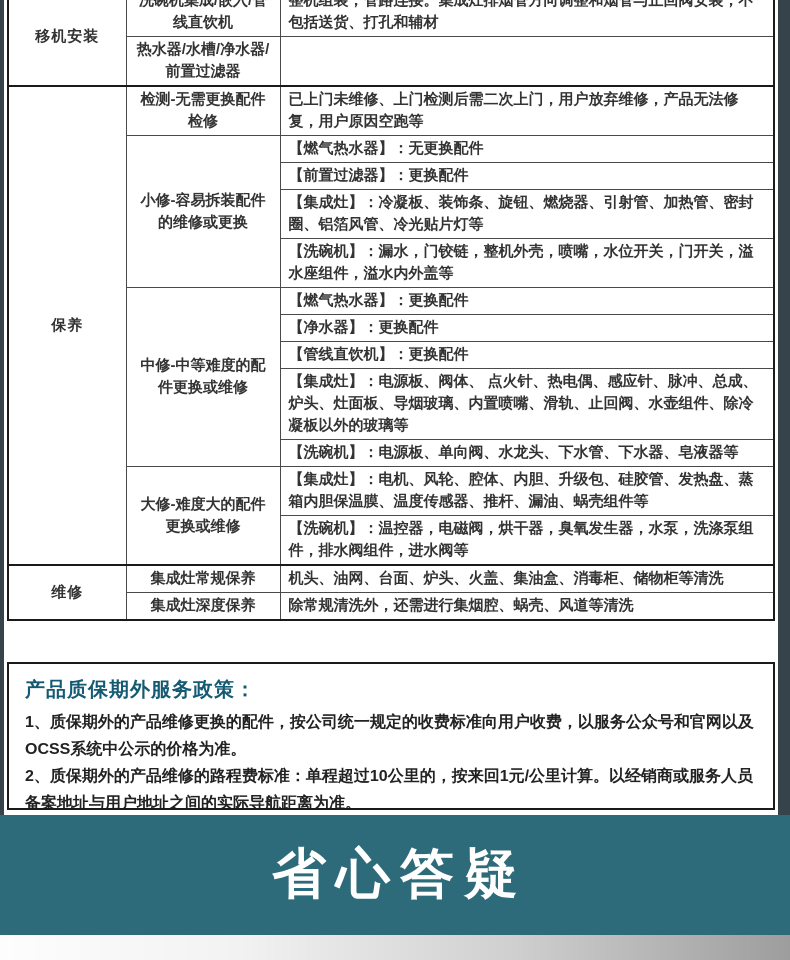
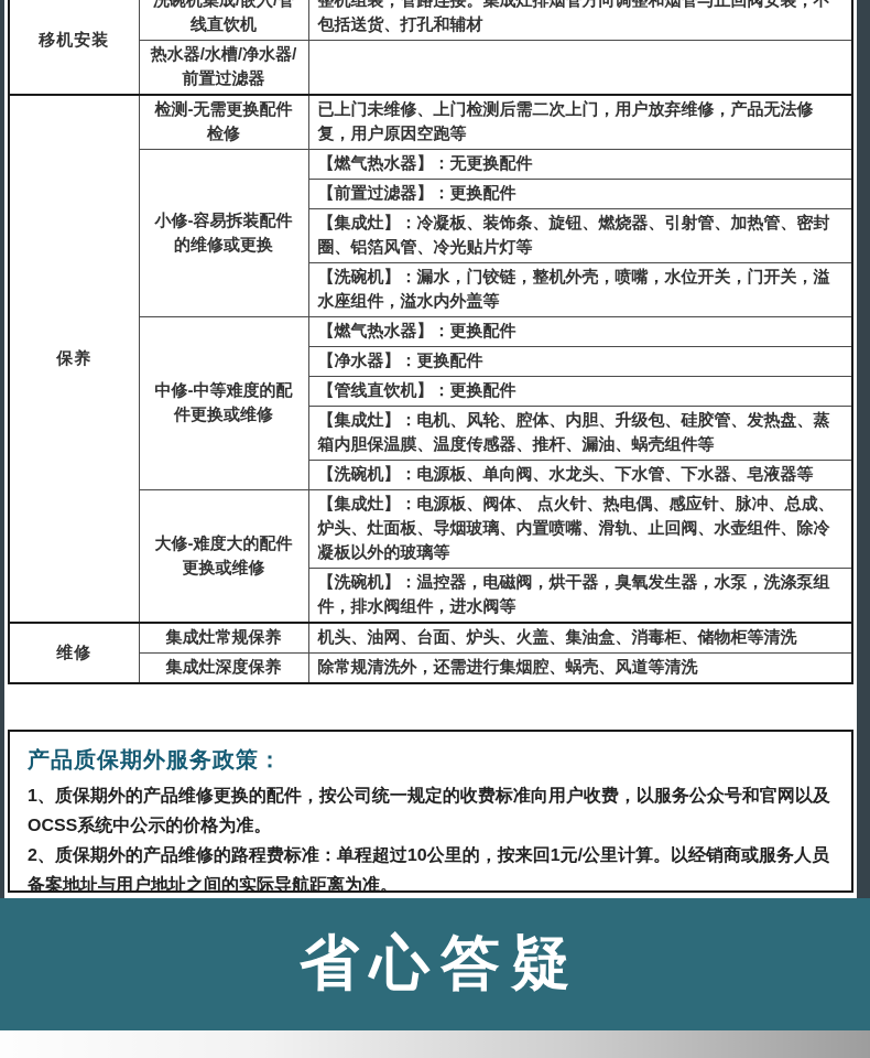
  移机安装	洗碗机集成/嵌入/管线直饮机	整机组装，管路连接。集成灶排烟管方向调整和烟管与止回阀安装，不包括送货、打孔和辅材
  热水器/水槽/净水器/前置过滤器
  保养	检测-无需更换配件检修	已上门未维修、上门检测后需二次上门，用户放弃维修，产品无法修复，用户原因空跑等
  小修-容易拆装配件的维修或更换	【燃气热水器】：无更换配件
  【前置过滤器】：更换配件
  【集成灶】：冷凝板、装饰条、旋钮、燃烧器、引射管、加热管、密封圈、铝箔风管、冷光贴片灯等
  【洗碗机】：漏水，门铰链，整机外壳，喷嘴，水位开关，门开关，溢水座组件，溢水内外盖等
  中修-中等难度的配件更换或维修	【燃气热水器】：更换配件
  【净水器】：更换配件
  【管线直饮机】：更换配件
- 【集成灶】：电源板、阀体、 点火针、热电偶、感应针、脉冲、总成、炉头、灶面板、导烟玻璃、内置喷嘴、滑轨、止回阀、水壶组件、除冷凝板以外的玻璃等
+ 【集成灶】：电机、风轮、腔体、内胆、升级包、硅胶管、发热盘、蒸箱内胆保温膜、温度传感器、推杆、漏油、蜗壳组件等
  【洗碗机】：电源板、单向阀、水龙头、下水管、下水器、皂液器等
- 大修-难度大的配件更换或维修	【集成灶】：电机、风轮、腔体、内胆、升级包、硅胶管、发热盘、蒸箱内胆保温膜、温度传感器、推杆、漏油、蜗壳组件等
+ 大修-难度大的配件更换或维修	【集成灶】：电源板、阀体、 点火针、热电偶、感应针、脉冲、总成、炉头、灶面板、导烟玻璃、内置喷嘴、滑轨、止回阀、水壶组件、除冷凝板以外的玻璃等
  【洗碗机】：温控器，电磁阀，烘干器，臭氧发生器，水泵，洗涤泵组件，排水阀组件，进水阀等
  维修	集成灶常规保养	机头、油网、台面、炉头、火盖、集油盒、消毒柜、储物柜等清洗
  集成灶深度保养	除常规清洗外，还需进行集烟腔、蜗壳、风道等清洗
  产品质保期外服务政策：
  1、质保期外的产品维修更换的配件，按公司统一规定的收费标准向用户收费，以服务公众号和官网以及OCSS系统中公示的价格为准。
  2、质保期外的产品维修的路程费标准：单程超过10公里的，按来回1元/公里计算。以经销商或服务人员备案地址与用户地址之间的实际导航距离为准。
  省心答疑
